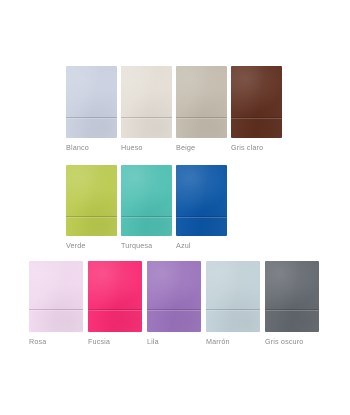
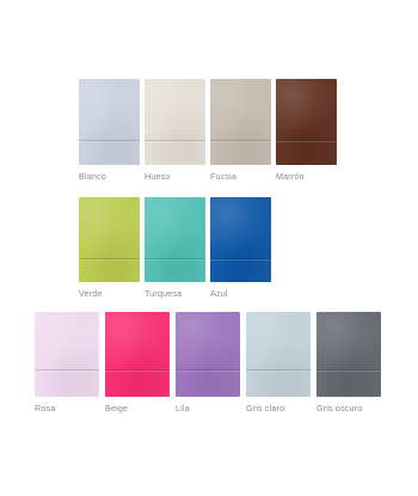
  Blanco
  Hueso
- Beige
+ Fucsia
- Gris claro
+ Marrón
  Verde
  Turquesa
  Azul
  Rosa
- Fucsia
+ Beige
  Lila
- Marrón
+ Gris claro
  Gris oscuro
